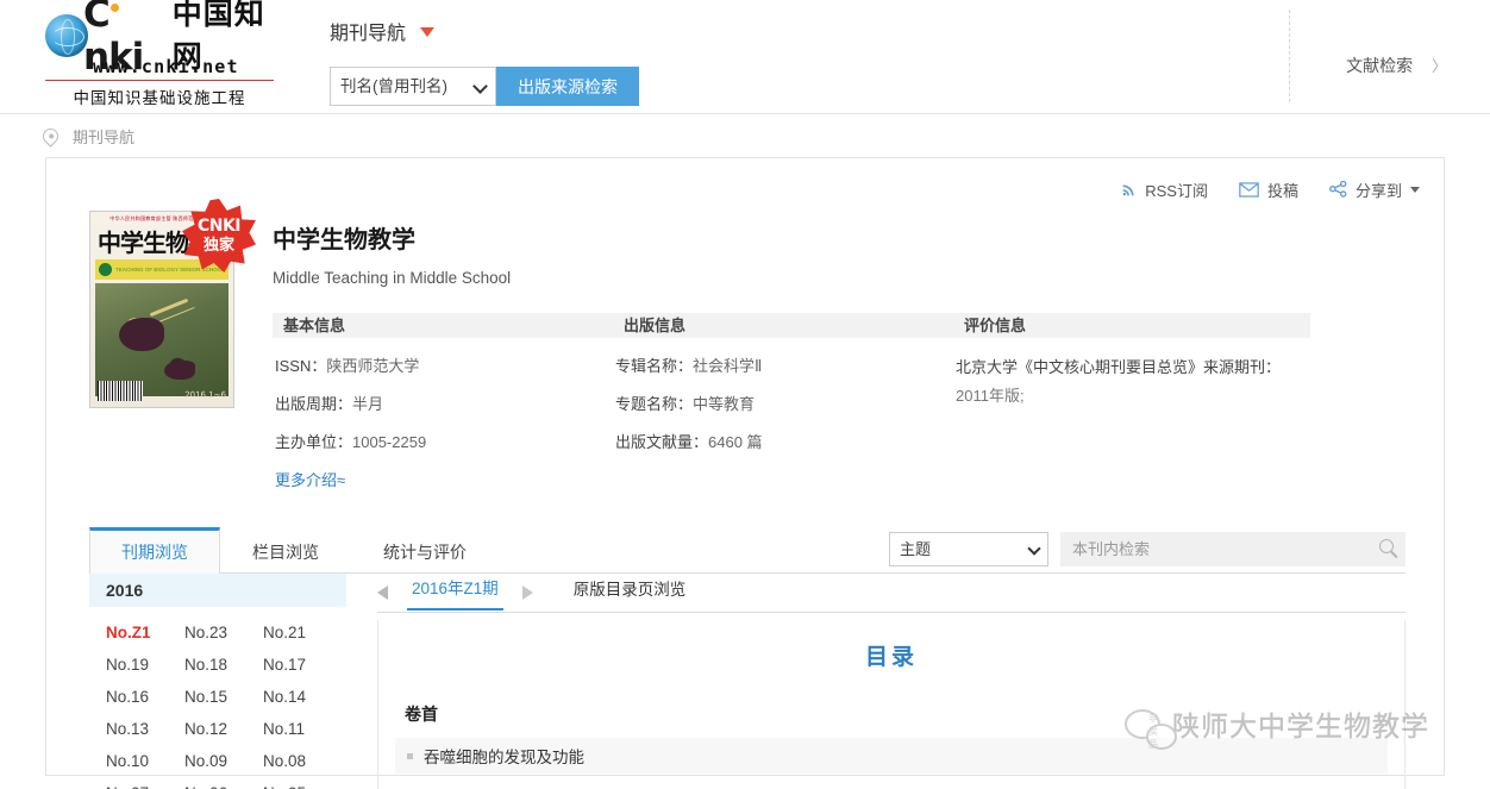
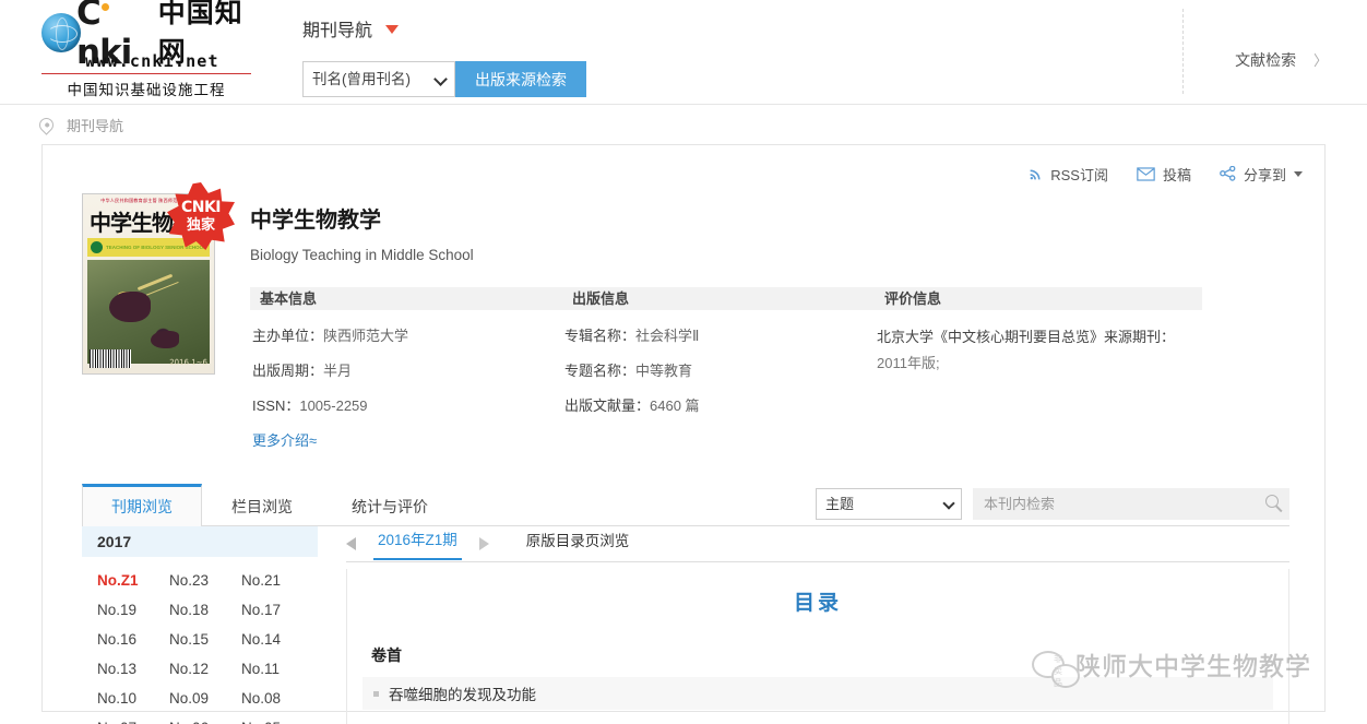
  Cnki
  中国知网
  www.cnki.net
  中国知识基础设施工程
  期刊导航
  刊名(曾用刊名)
  出版来源检索
  文献检索 〉
  期刊导航
  RSS订阅
  投稿
  分享到
  2016 1~6
  CNKI
  独家
  中学生物教学
- Middle Teaching in Middle School
+ Biology Teaching in Middle School
  基本信息
- ISSN：陕西师范大学
+ 主办单位：陕西师范大学
  出版周期：半月
- 主办单位：1005-2259
+ ISSN：1005-2259
  更多介绍≈
  出版信息
  专辑名称：社会科学Ⅱ
  专题名称：中等教育
  出版文献量：6460 篇
  评价信息
  北京大学《中文核心期刊要目总览》来源期刊：
  2011年版;
  刊期浏览
  栏目浏览
  统计与评价
  主题
  本刊内检索
- 2016
+ 2017
  No.Z1
  No.23
  No.21
  No.19
  No.18
  No.17
  No.16
  No.15
  No.14
  No.13
  No.12
  No.11
  No.10
  No.09
  No.08
  2016年Z1期
  原版目录页浏览
  目录
  卷首
  吞噬细胞的发现及功能
  非卖品
  陕师大中学生物教学
